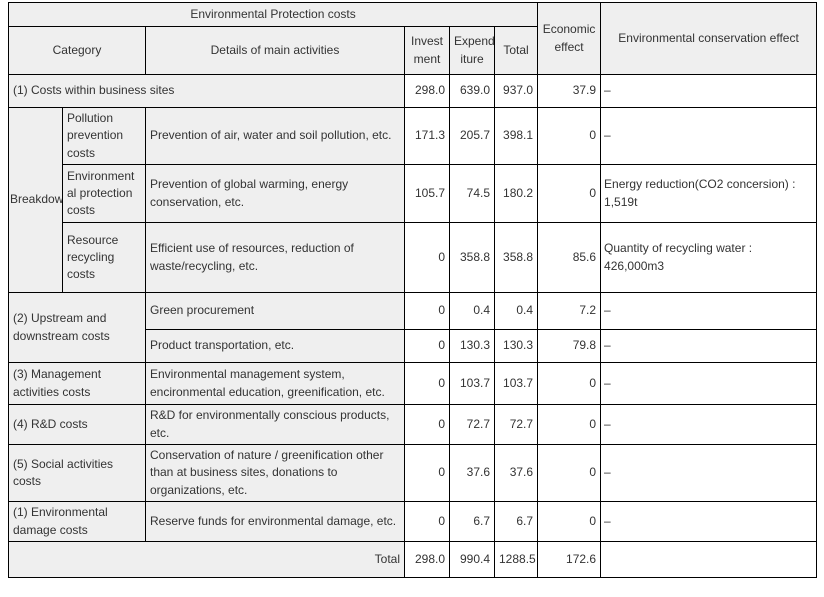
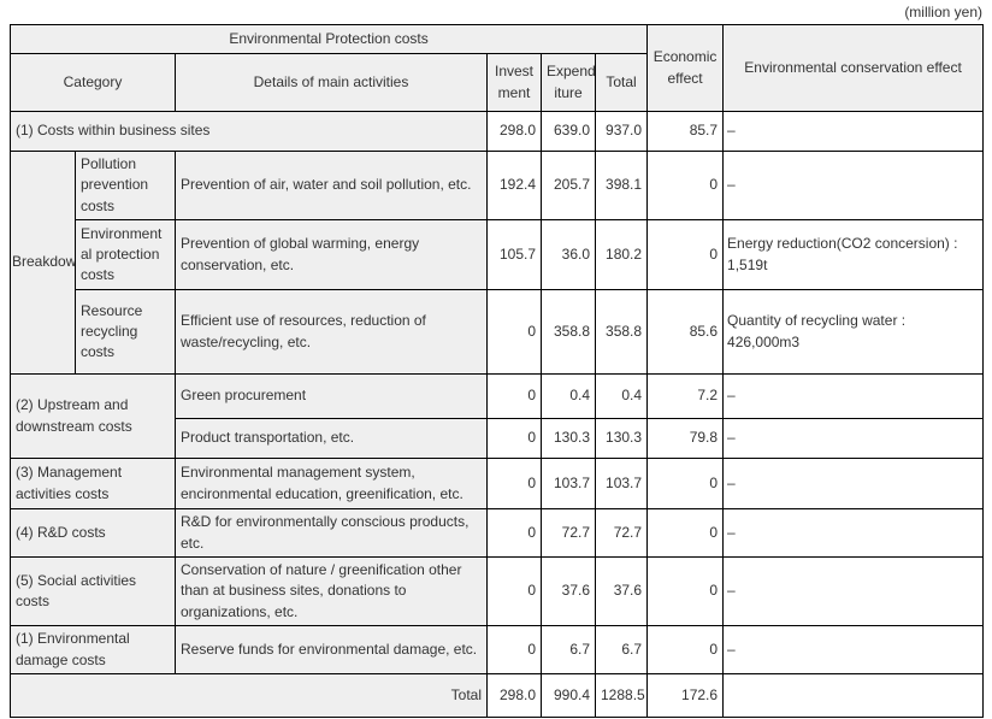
+ (million yen)
  Environmental Protection costs	Economic effect	Environmental conservation effect
  Category	Details of main activities	Invest ment	Expend iture	Total
- (1) Costs within business sites	298.0	639.0	937.0	37.9	–
+ (1) Costs within business sites	298.0	639.0	937.0	85.7	–
- Breakdow	Pollution prevention costs	Prevention of air, water and soil pollution, etc.	171.3	205.7	398.1	0	–
+ Breakdow	Pollution prevention costs	Prevention of air, water and soil pollution, etc.	192.4	205.7	398.1	0	–
- Environmental protection costs	Prevention of global warming, energy conservation, etc.	105.7	74.5	180.2	0	Energy reduction(CO2 concersion) : 1,519t
+ Environmental protection costs	Prevention of global warming, energy conservation, etc.	105.7	36.0	180.2	0	Energy reduction(CO2 concersion) : 1,519t
  Resource recycling costs	Efficient use of resources, reduction of waste/recycling, etc.	0	358.8	358.8	85.6	Quantity of recycling water : 426,000m3
  (2) Upstream and downstream costs	Green procurement	0	0.4	0.4	7.2	–
  Product transportation, etc.	0	130.3	130.3	79.8	–
  (3) Management activities costs	Environmental management system, encironmental education, greenification, etc.	0	103.7	103.7	0	–
  (4) R&D costs	R&D for environmentally conscious products, etc.	0	72.7	72.7	0	–
  (5) Social activities costs	Conservation of nature / greenification other than at business sites, donations to organizations, etc.	0	37.6	37.6	0	–
  (1) Environmental damage costs	Reserve funds for environmental damage, etc.	0	6.7	6.7	0	–
  Total	298.0	990.4	1288.5	172.6
